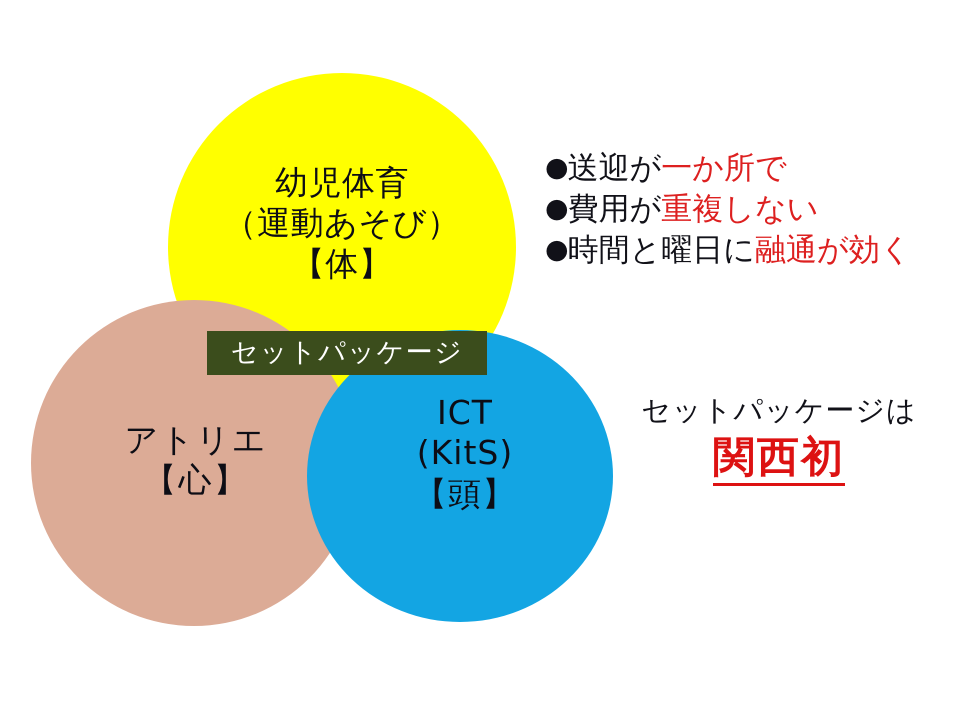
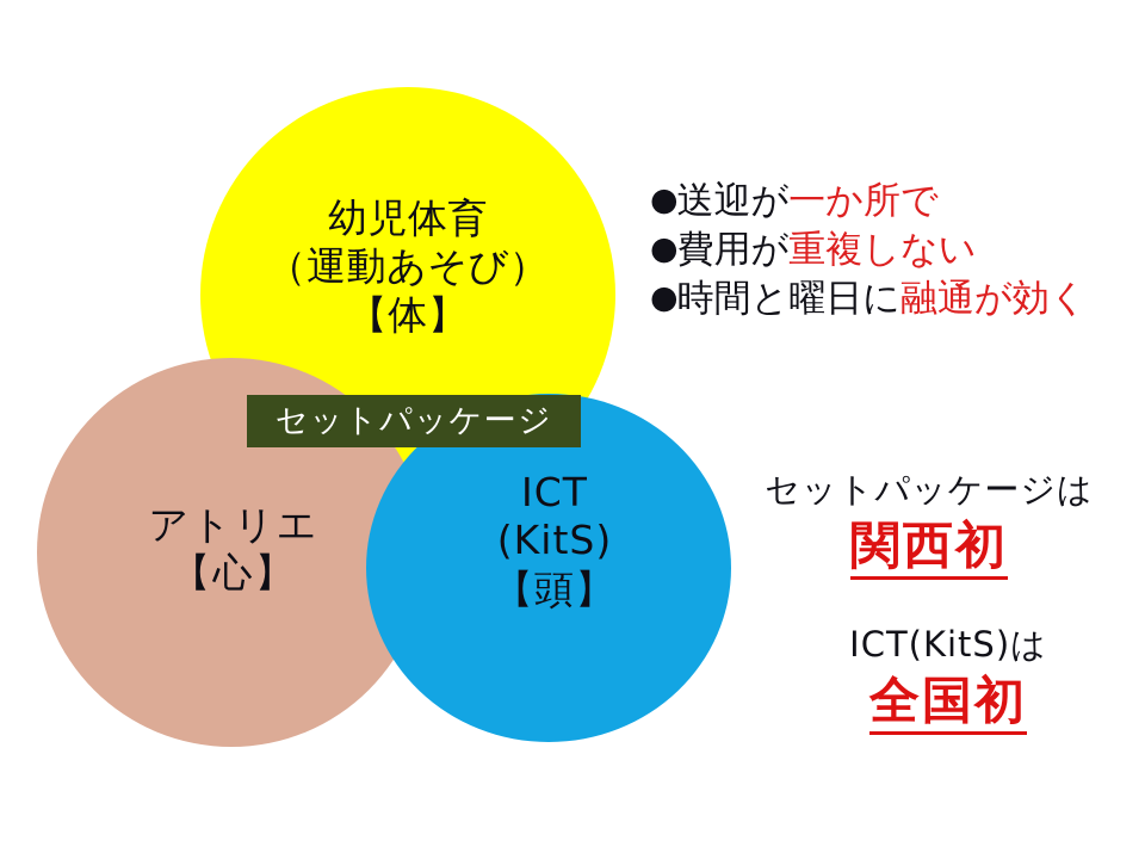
  幼児体育
  （運動あそび）
  【体】
  アトリエ
  【心】
  ICT
  (KitS)
  【頭】
  セットパッケージ
  ●送迎が一か所で
  ●費用が重複しない
  ●時間と曜日に融通が効く
  セットパッケージは
  関西初
+ ICT(KitS)は
+ 全国初
